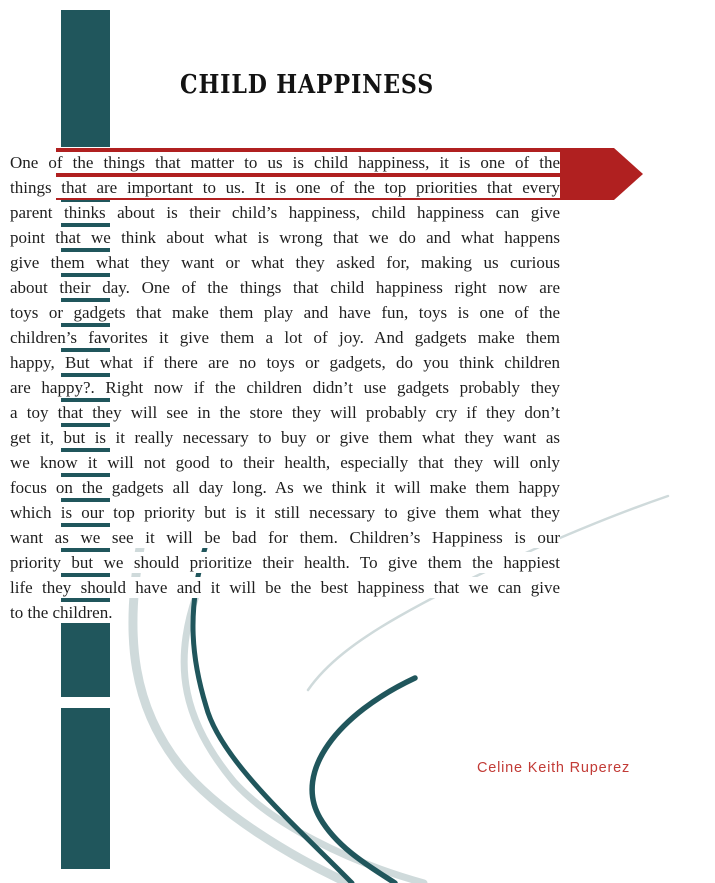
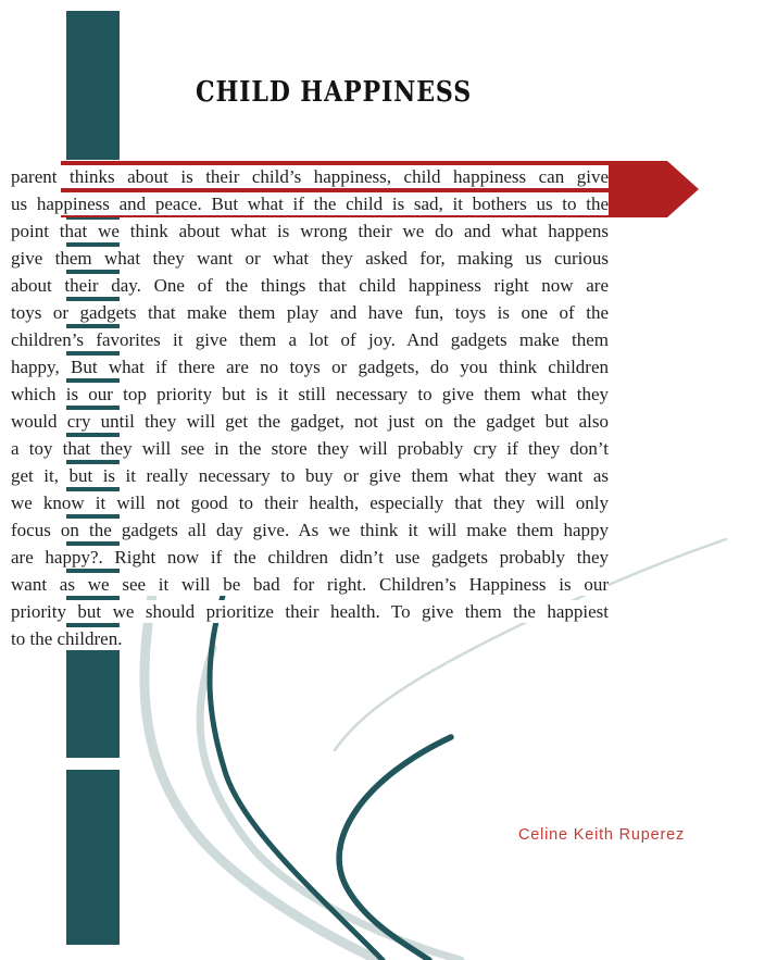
  CHILD HAPPINESS
- One of the things that matter to us is child happiness, it is one of the
- things that are important to us. It is one of the top priorities that every
  parent thinks about is their child’s happiness, child happiness can give
+ us happiness and peace. But what if the child is sad, it bothers us to the
- point that we think about what is wrong that we do and what happens
+ point that we think about what is wrong their we do and what happens
  give them what they want or what they asked for, making us curious
  about their day. One of the things that child happiness right now are
  toys or gadgets that make them play and have fun, toys is one of the
  children’s favorites it give them a lot of joy. And gadgets make them
  happy, But what if there are no toys or gadgets, do you think children
- are happy?. Right now if the children didn’t use gadgets probably they
+ which is our top priority but is it still necessary to give them what they
+ would cry until they will get the gadget, not just on the gadget but also
  a toy that they will see in the store they will probably cry if they don’t
  get it, but is it really necessary to buy or give them what they want as
  we know it will not good to their health, especially that they will only
- focus on the gadgets all day long. As we think it will make them happy
+ focus on the gadgets all day give. As we think it will make them happy
- which is our top priority but is it still necessary to give them what they
+ are happy?. Right now if the children didn’t use gadgets probably they
- want as we see it will be bad for them. Children’s Happiness is our
+ want as we see it will be bad for right. Children’s Happiness is our
  priority but we should prioritize their health. To give them the happiest
- life they should have and it will be the best happiness that we can give
  to the children.
  Celine Keith Ruperez
